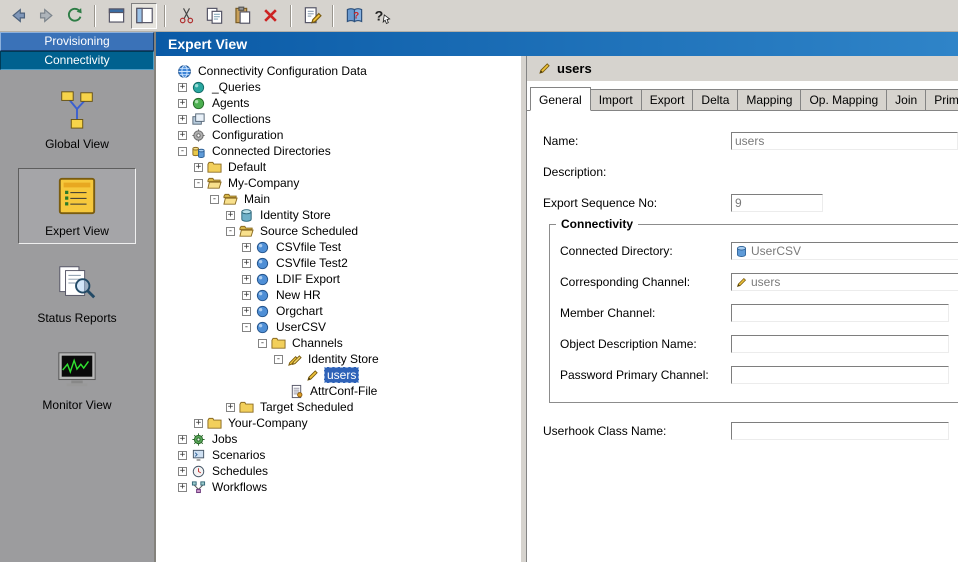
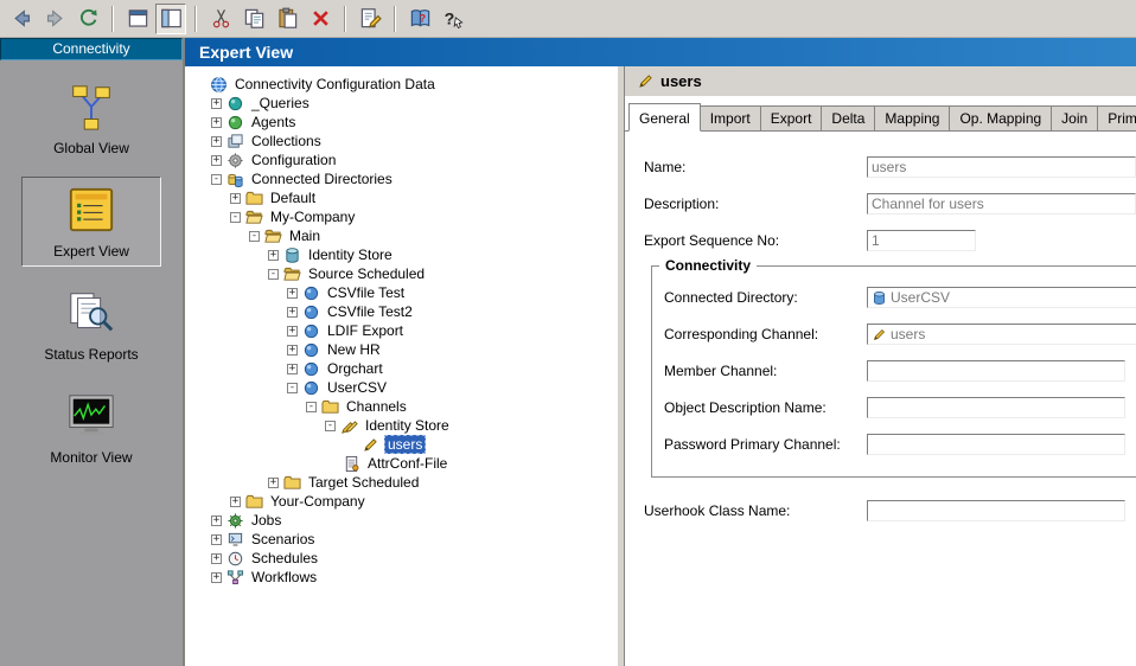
  ?
  ?
- Provisioning
  Connectivity
  Global View
  Expert View
  Status Reports
  Monitor View
  Expert View
  Connectivity Configuration Data
  +
  _Queries
  +
  Agents
  +
  Collections
  +
  Configuration
  -
  Connected Directories
  +
  Default
  -
  My-Company
  -
  Main
  +
  Identity Store
  -
  Source Scheduled
  +
  CSVfile Test
  +
  CSVfile Test2
  +
  LDIF Export
  +
  New HR
  +
  Orgchart
  -
  UserCSV
  -
  Channels
  -
  Identity Store
  users
  AttrConf-File
  +
  Target Scheduled
  +
  Your-Company
  +
  Jobs
  +
  Scenarios
  +
  Schedules
  +
  Workflows
  users
  General
  Import
  Export
  Delta
  Mapping
  Op. Mapping
  Join
  Name:
  users
  Description:
+ Channel for users
  Export Sequence No:
- 9
+ 1
  Connectivity
  Connected Directory:
  UserCSV
  Corresponding Channel:
  users
  Member Channel:
  Object Description Name:
  Password Primary Channel:
  Userhook Class Name:
